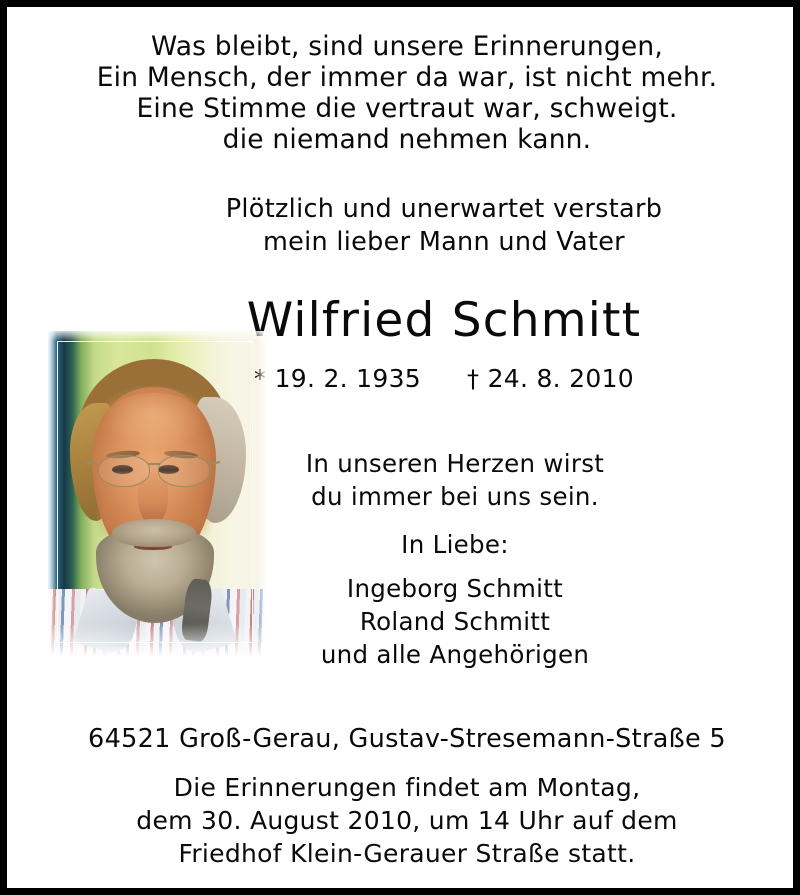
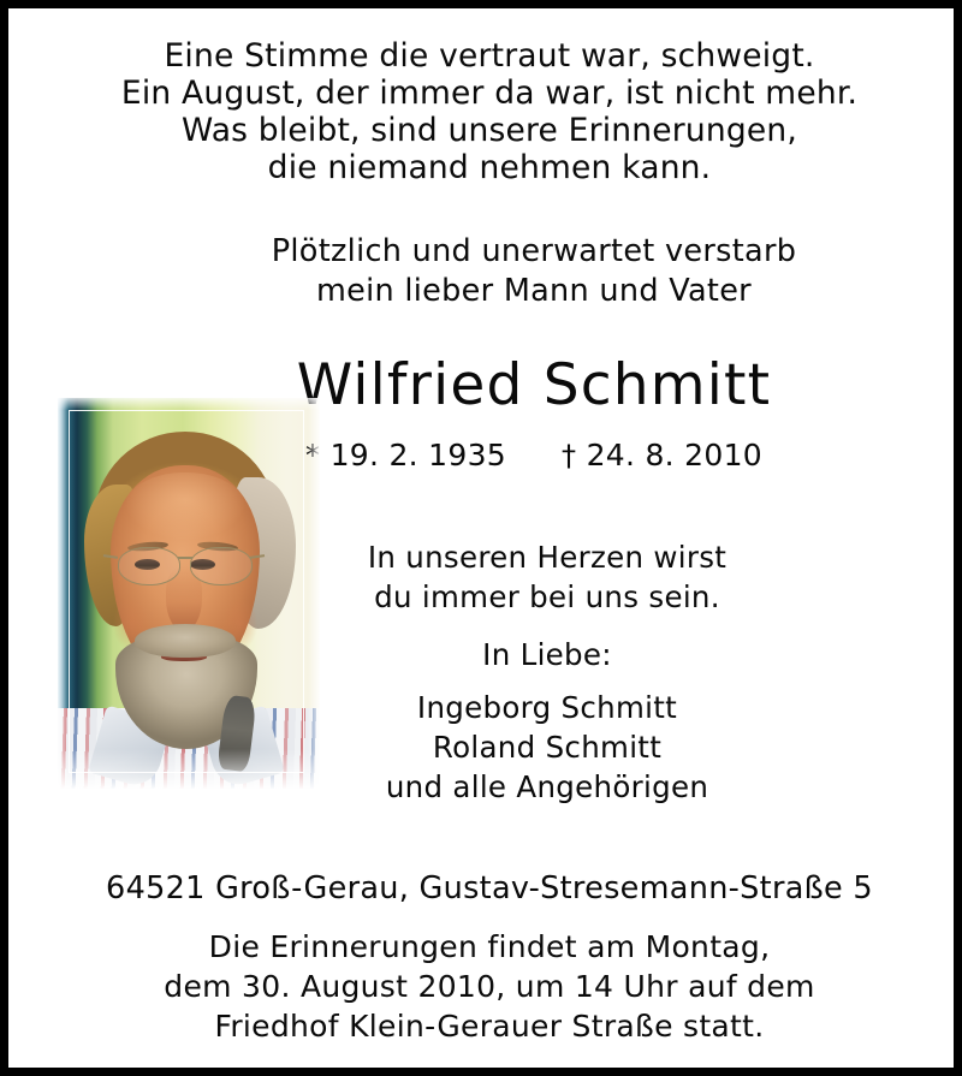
- Was bleibt, sind unsere Erinnerungen,
+ Eine Stimme die vertraut war, schweigt.
- Ein Mensch, der immer da war, ist nicht mehr.
+ Ein August, der immer da war, ist nicht mehr.
- Eine Stimme die vertraut war, schweigt.
+ Was bleibt, sind unsere Erinnerungen,
  die niemand nehmen kann.
  Plötzlich und unerwartet verstarb
  mein lieber Mann und Vater
  Wilfried Schmitt
  19. 2. 1935 † 24. 8. 2010
  In unseren Herzen wirst
  du immer bei uns sein.
  In Liebe:
  Ingeborg Schmitt
  Roland Schmitt
  und alle Angehörigen
  64521 Groß-Gerau, Gustav-Stresemann-Straße 5
  Die Erinnerungen findet am Montag,
  dem 30. August 2010, um 14 Uhr auf dem
  Friedhof Klein-Gerauer Straße statt.
